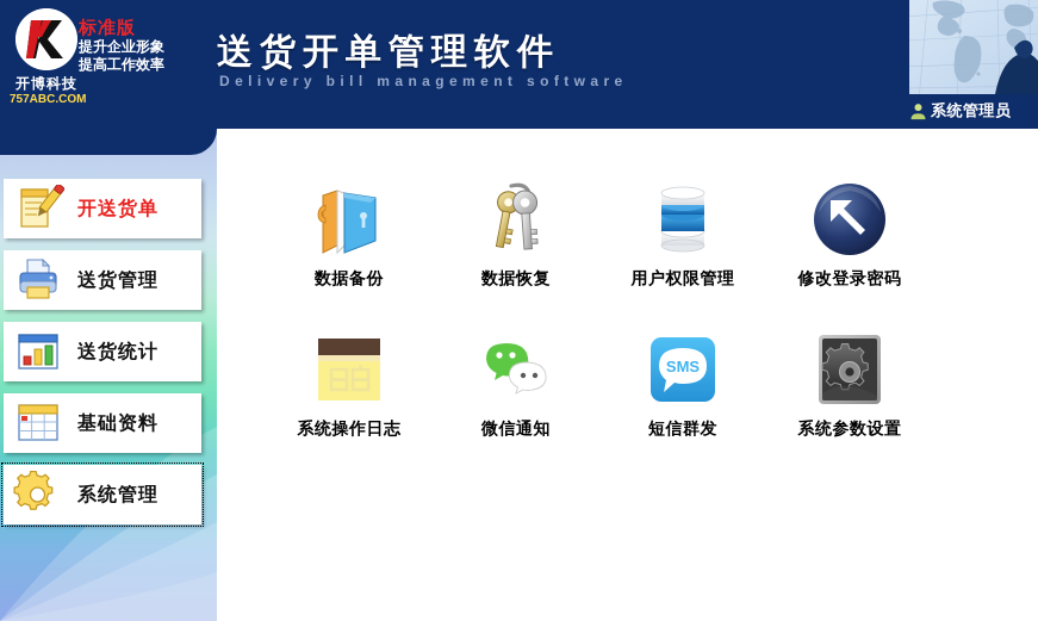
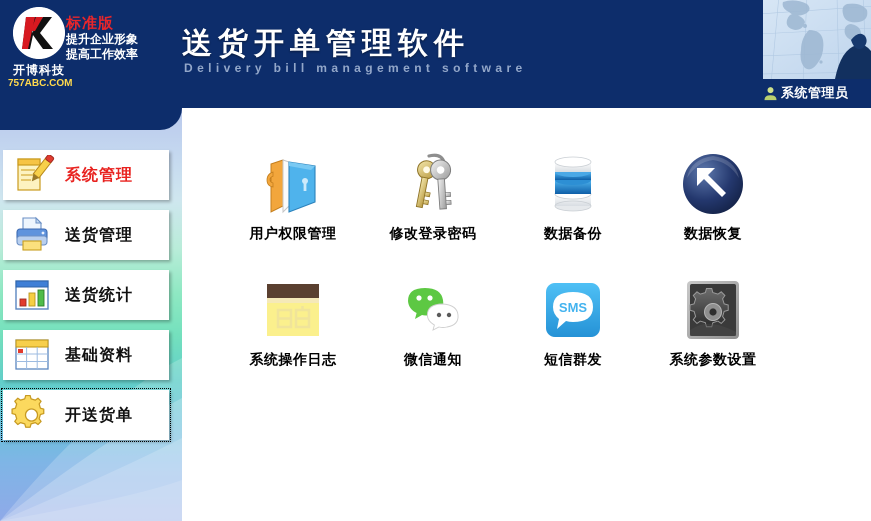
  开博科技
  757ABC.COM
  标准版
  提升企业形象
  提高工作效率
  送货开单管理软件
  Delivery bill management software
  系统管理员
- 开送货单
+ 系统管理
  送货管理
  送货统计
  基础资料
- 系统管理
+ 开送货单
- 数据备份
+ 用户权限管理
- 数据恢复
+ 修改登录密码
- 用户权限管理
+ 数据备份
- 修改登录密码
+ 数据恢复
  系统操作日志
  微信通知
  SMS
  短信群发
  系统参数设置
